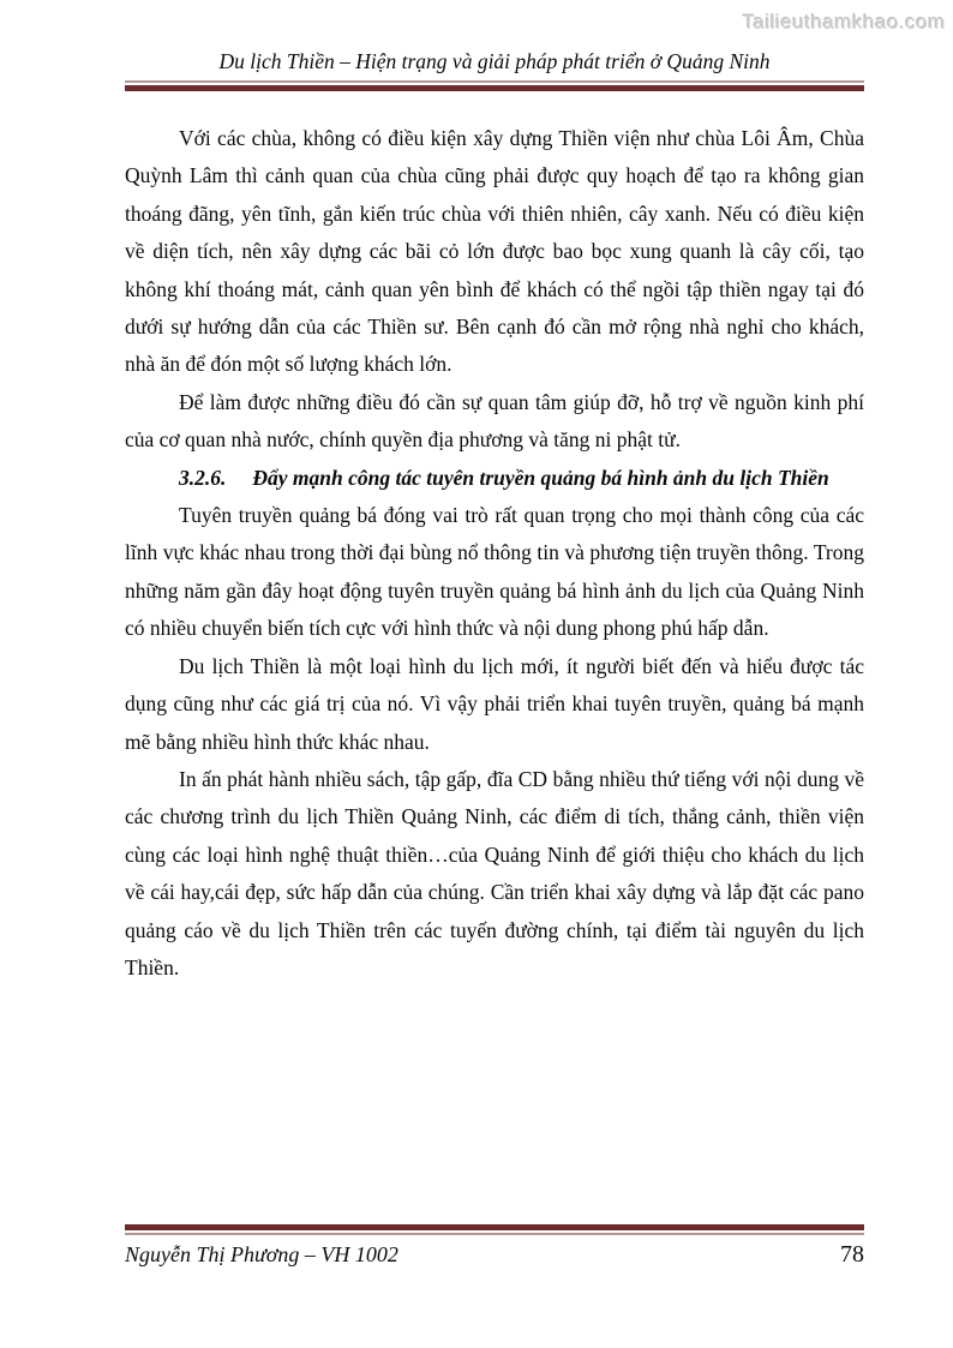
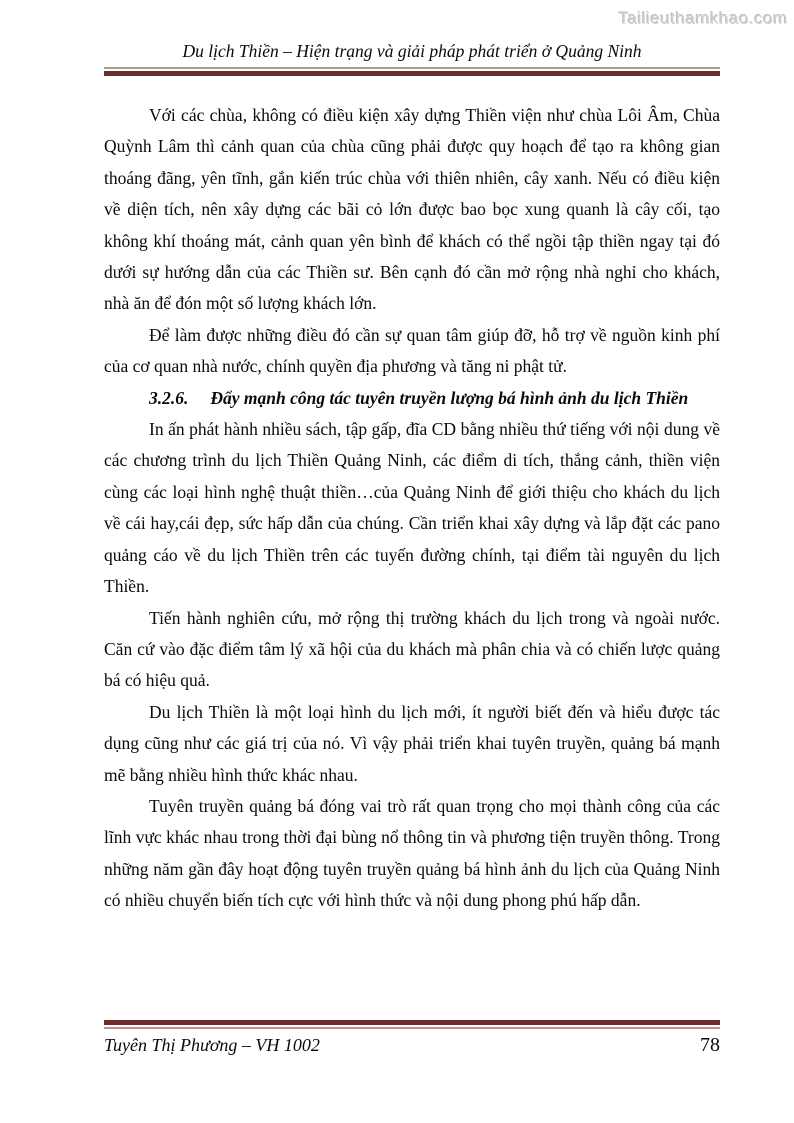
  Tailieuthamkhao.com
  Du lịch Thiền – Hiện trạng và giải pháp phát triển ở Quảng Ninh
  Với các chùa, không có điều kiện xây dựng Thiền viện như chùa Lôi Âm, Chùa Quỳnh Lâm thì cảnh quan của chùa cũng phải được quy hoạch để tạo ra không gian thoáng đãng, yên tĩnh, gắn kiến trúc chùa với thiên nhiên, cây xanh. Nếu có điều kiện về diện tích, nên xây dựng các bãi cỏ lớn được bao bọc xung quanh là cây cối, tạo không khí thoáng mát, cảnh quan yên bình để khách có thể ngồi tập thiền ngay tại đó dưới sự hướng dẫn của các Thiền sư. Bên cạnh đó cần mở rộng nhà nghỉ cho khách, nhà ăn để đón một số lượng khách lớn.
  Để làm được những điều đó cần sự quan tâm giúp đỡ, hỗ trợ về nguồn kinh phí của cơ quan nhà nước, chính quyền địa phương và tăng ni phật tử.
- 3.2.6. Đẩy mạnh công tác tuyên truyền quảng bá hình ảnh du lịch Thiền
+ 3.2.6. Đẩy mạnh công tác tuyên truyền lượng bá hình ảnh du lịch Thiền
- Tuyên truyền quảng bá đóng vai trò rất quan trọng cho mọi thành công của các lĩnh vực khác nhau trong thời đại bùng nổ thông tin và phương tiện truyền thông. Trong những năm gần đây hoạt động tuyên truyền quảng bá hình ảnh du lịch của Quảng Ninh có nhiều chuyển biến tích cực với hình thức và nội dung phong phú hấp dẫn.
+ In ấn phát hành nhiều sách, tập gấp, đĩa CD bằng nhiều thứ tiếng với nội dung về các chương trình du lịch Thiền Quảng Ninh, các điểm di tích, thắng cảnh, thiền viện cùng các loại hình nghệ thuật thiền…của Quảng Ninh để giới thiệu cho khách du lịch về cái hay,cái đẹp, sức hấp dẫn của chúng. Cần triển khai xây dựng và lắp đặt các pano quảng cáo về du lịch Thiền trên các tuyến đường chính, tại điểm tài nguyên du lịch Thiền.
+ Tiến hành nghiên cứu, mở rộng thị trường khách du lịch trong và ngoài nước. Căn cứ vào đặc điểm tâm lý xã hội của du khách mà phân chia và có chiến lược quảng bá có hiệu quả.
  Du lịch Thiền là một loại hình du lịch mới, ít người biết đến và hiểu được tác dụng cũng như các giá trị của nó. Vì vậy phải triển khai tuyên truyền, quảng bá mạnh mẽ bằng nhiều hình thức khác nhau.
- In ấn phát hành nhiều sách, tập gấp, đĩa CD bằng nhiều thứ tiếng với nội dung về các chương trình du lịch Thiền Quảng Ninh, các điểm di tích, thắng cảnh, thiền viện cùng các loại hình nghệ thuật thiền…của Quảng Ninh để giới thiệu cho khách du lịch về cái hay,cái đẹp, sức hấp dẫn của chúng. Cần triển khai xây dựng và lắp đặt các pano quảng cáo về du lịch Thiền trên các tuyến đường chính, tại điểm tài nguyên du lịch Thiền.
+ Tuyên truyền quảng bá đóng vai trò rất quan trọng cho mọi thành công của các lĩnh vực khác nhau trong thời đại bùng nổ thông tin và phương tiện truyền thông. Trong những năm gần đây hoạt động tuyên truyền quảng bá hình ảnh du lịch của Quảng Ninh có nhiều chuyển biến tích cực với hình thức và nội dung phong phú hấp dẫn.
- Nguyễn Thị Phương – VH 1002
+ Tuyên Thị Phương – VH 1002
  78
